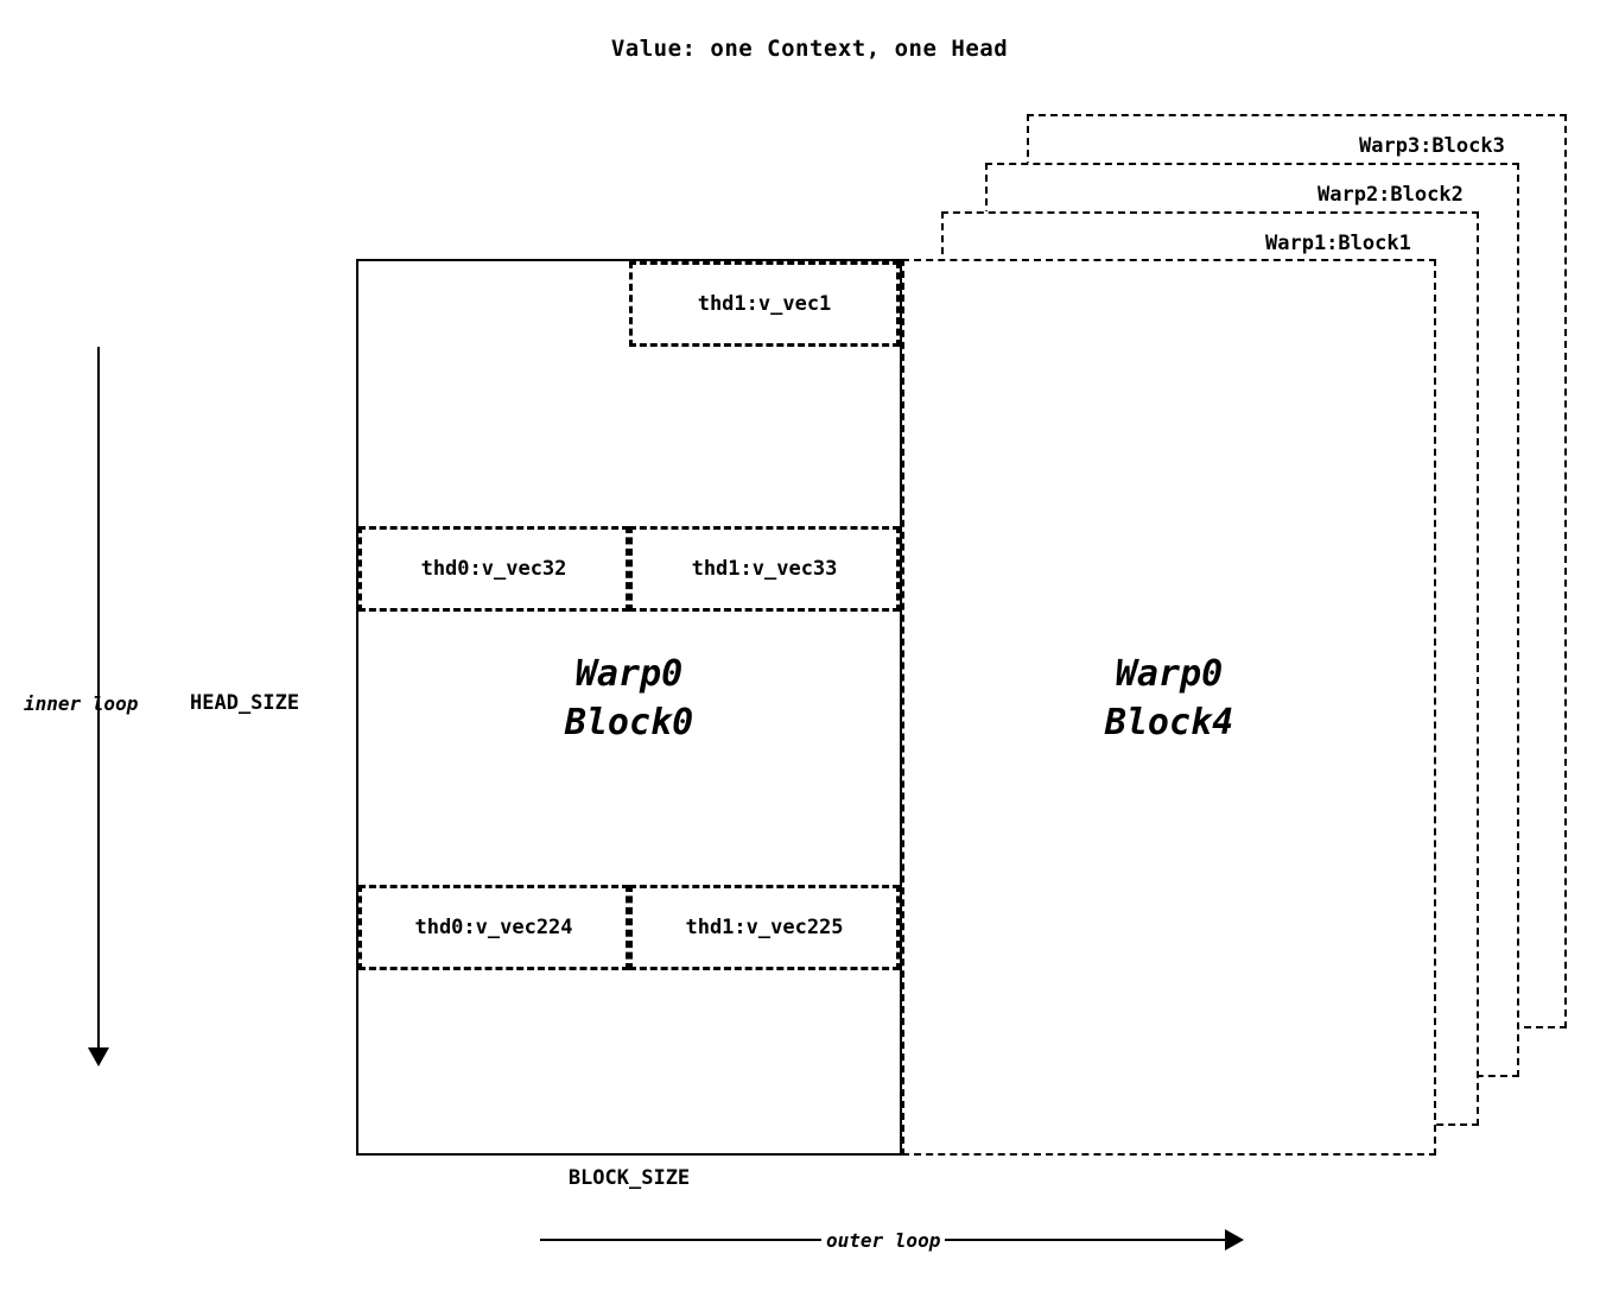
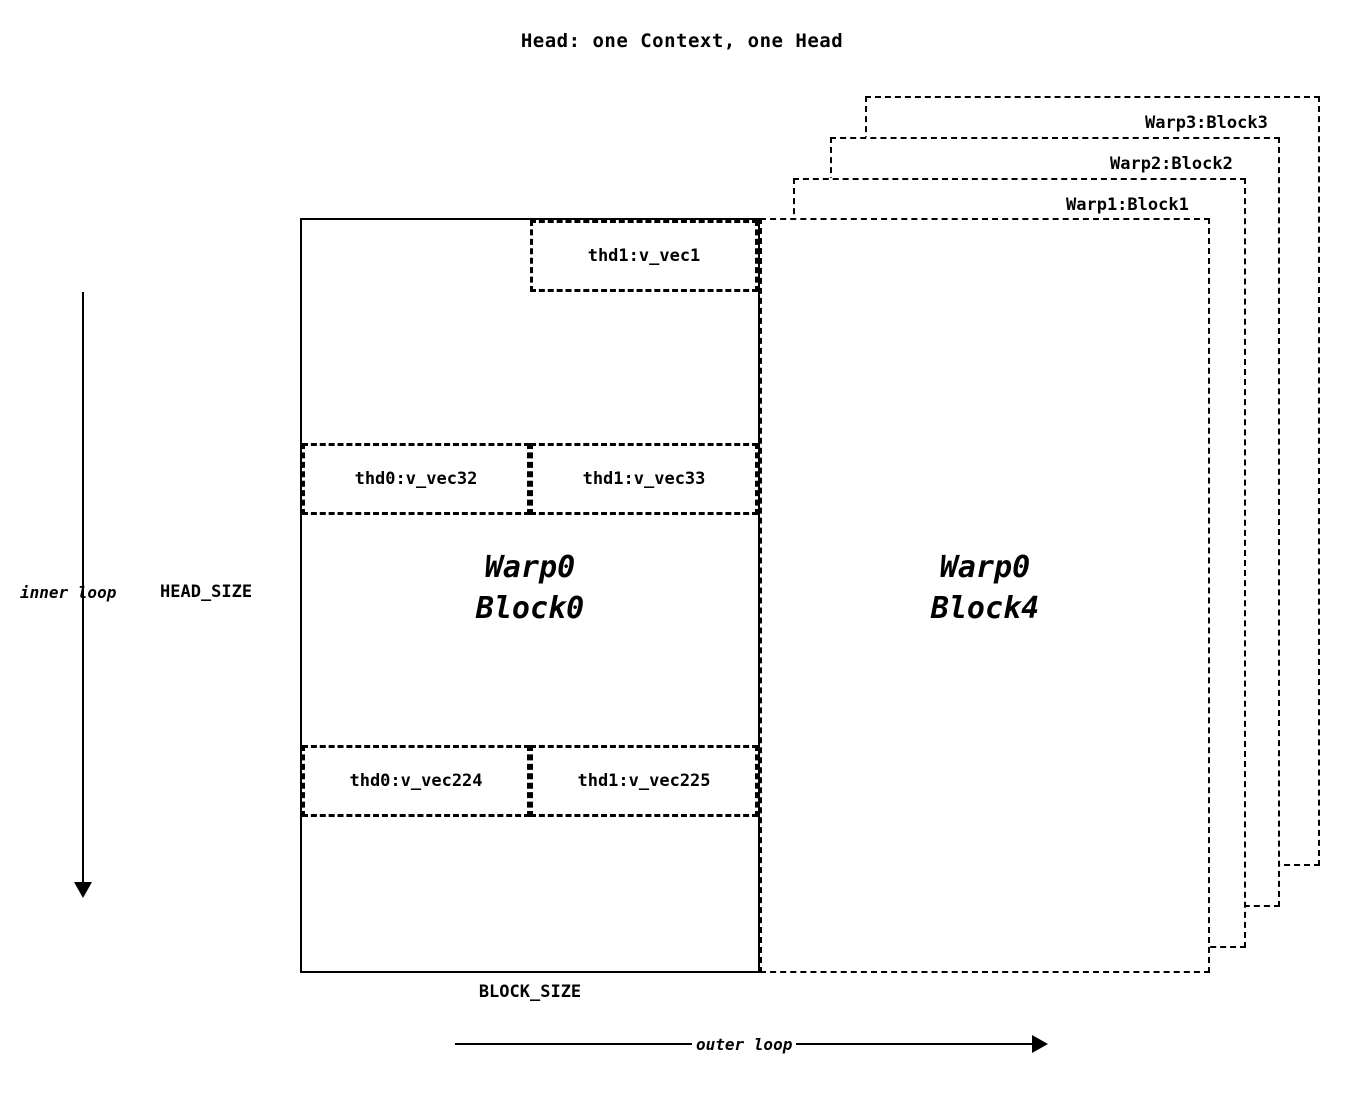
- Value: one Context, one Head
+ Head: one Context, one Head
  Warp3:Block3
  Warp2:Block2
  Warp1:Block1
  Warp0
  Block4
  Warp0
  Block0
  thd1:v_vec1
  thd0:v_vec32
  thd1:v_vec33
  thd0:v_vec224
  thd1:v_vec225
  inner loop
  HEAD_SIZE
  BLOCK_SIZE
  outer loop
